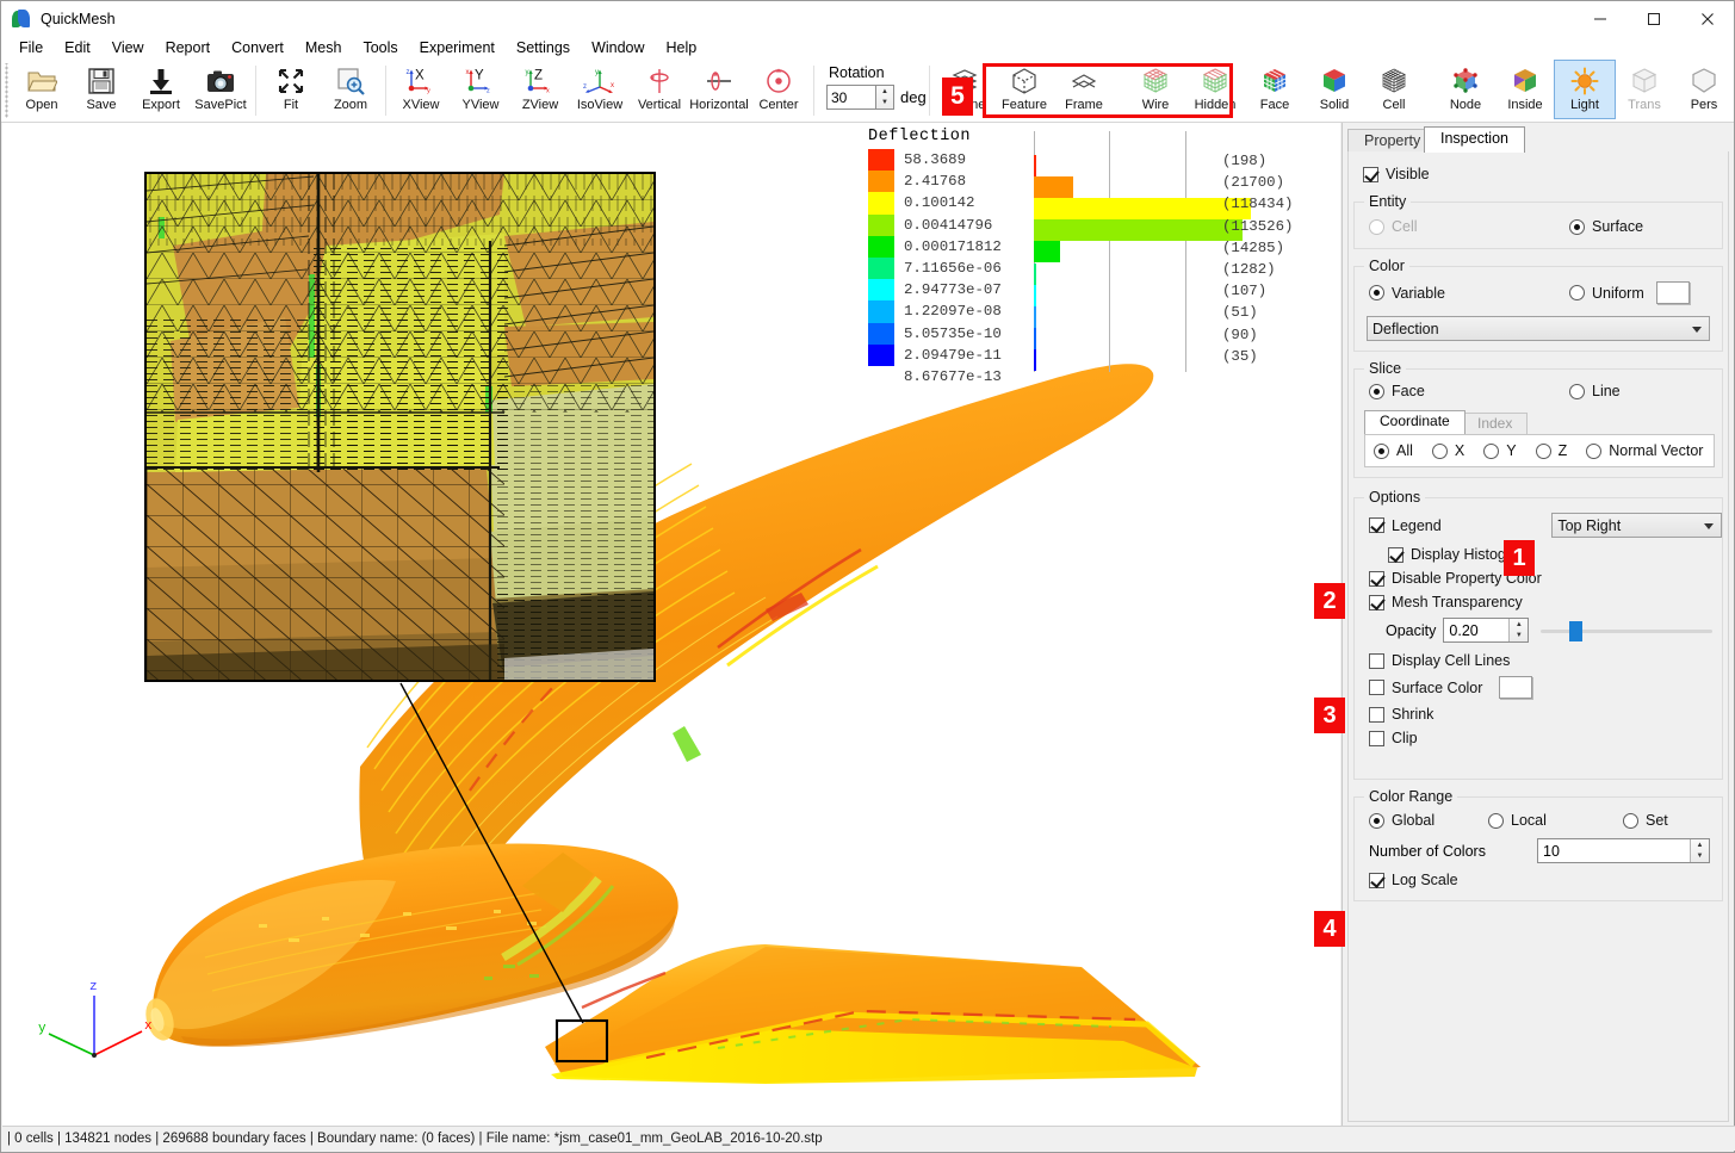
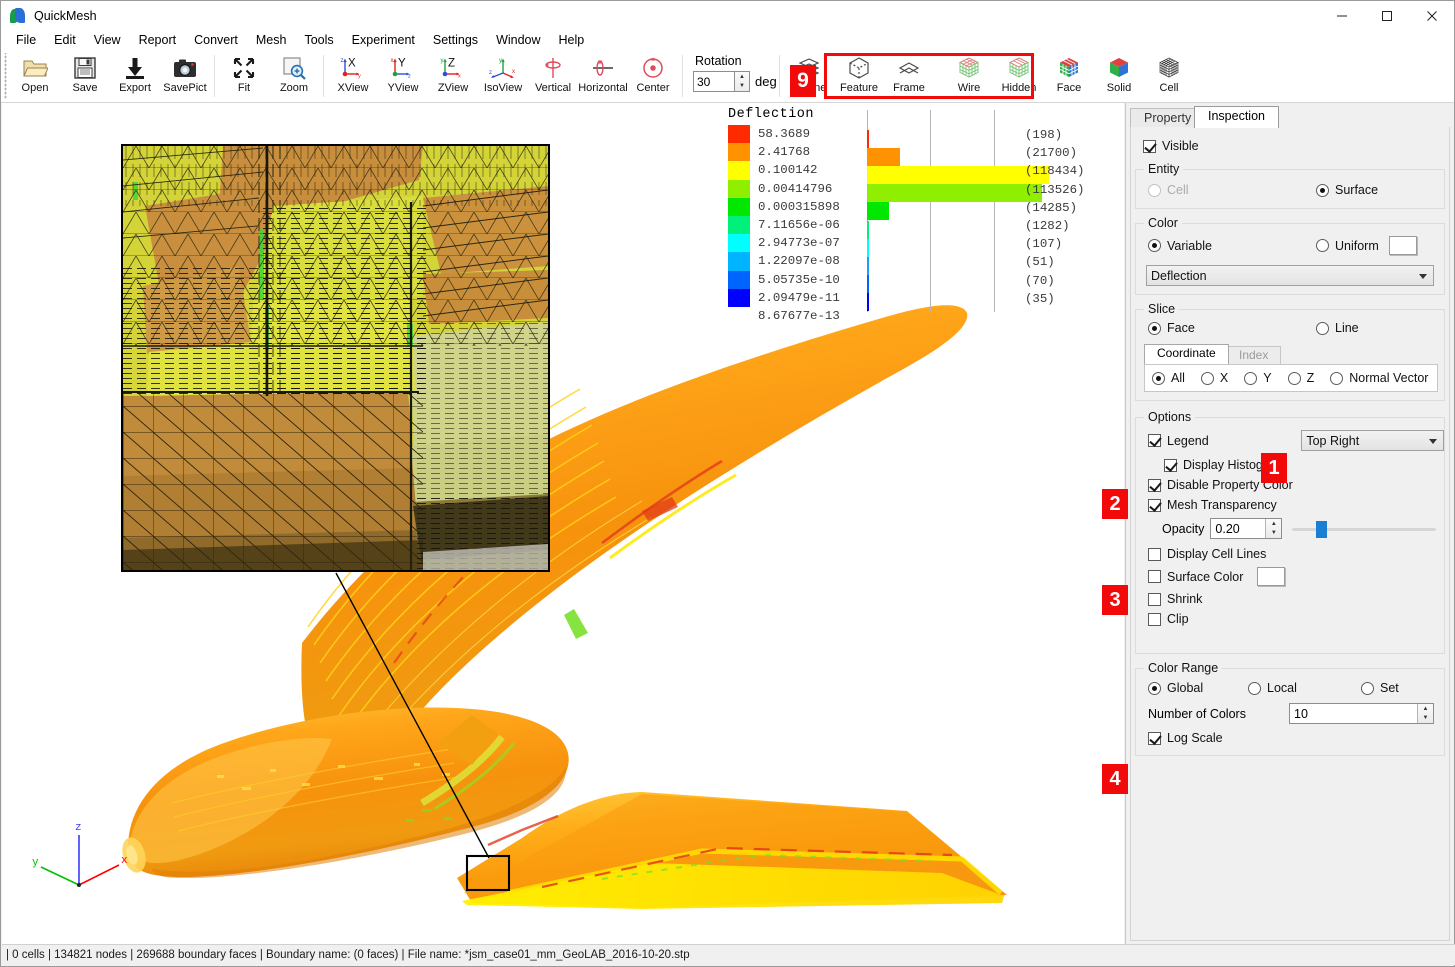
  QuickMesh
  File
  Edit
  View
  Report
  Convert
  Mesh
  Tools
  Experiment
  Settings
  Window
  Help
  Open
  Save
  Export
  SavePict
  Fit
  Zoom
  X
  XView
  Y
  YView
  Z
  ZView
  IsoView
  Vertical
  Horizontal
  Center
  Rotation
  30
  deg
  Feature
  Frame
  Wire
  Hidden
  Face
  Solid
  Cell
- Node
- Inside
- Light
- Trans
- Pers
- 5
+ 9
  Deflection
  58.3689
  2.41768
  0.100142
  0.00414796
- 0.000171812
+ 0.000315898
  7.11656e-06
  2.94773e-07
  1.22097e-08
  5.05735e-10
  2.09479e-11
  8.67677e-13
  (198)
  (21700)
  (118434)
  (113526)
  (14285)
  (1282)
  (107)
  (51)
- (90)
+ (70)
  (35)
  z
  y
  x
  Property
  Inspection
  Visible
  Entity
  Cell
  Surface
  Color
  Variable
  Uniform
  Deflection
  Slice
  Face
  Line
  Coordinate
  Index
  All
  X
  Y
  Z
  Normal Vector
  Options
  Legend
  Top Right
  Display Histog
  Disable Property Color
  Mesh Transparency
  Opacity
  0.20
  Display Cell Lines
  Surface Color
  Shrink
  Clip
  Color Range
  Global
  Local
  Set
  Number of Colors
  10
  Log Scale
  1
  2
  3
  4
  | 0 cells | 134821 nodes | 269688 boundary faces | Boundary name: (0 faces) | File name: *jsm_case01_mm_GeoLAB_2016-10-20.stp
